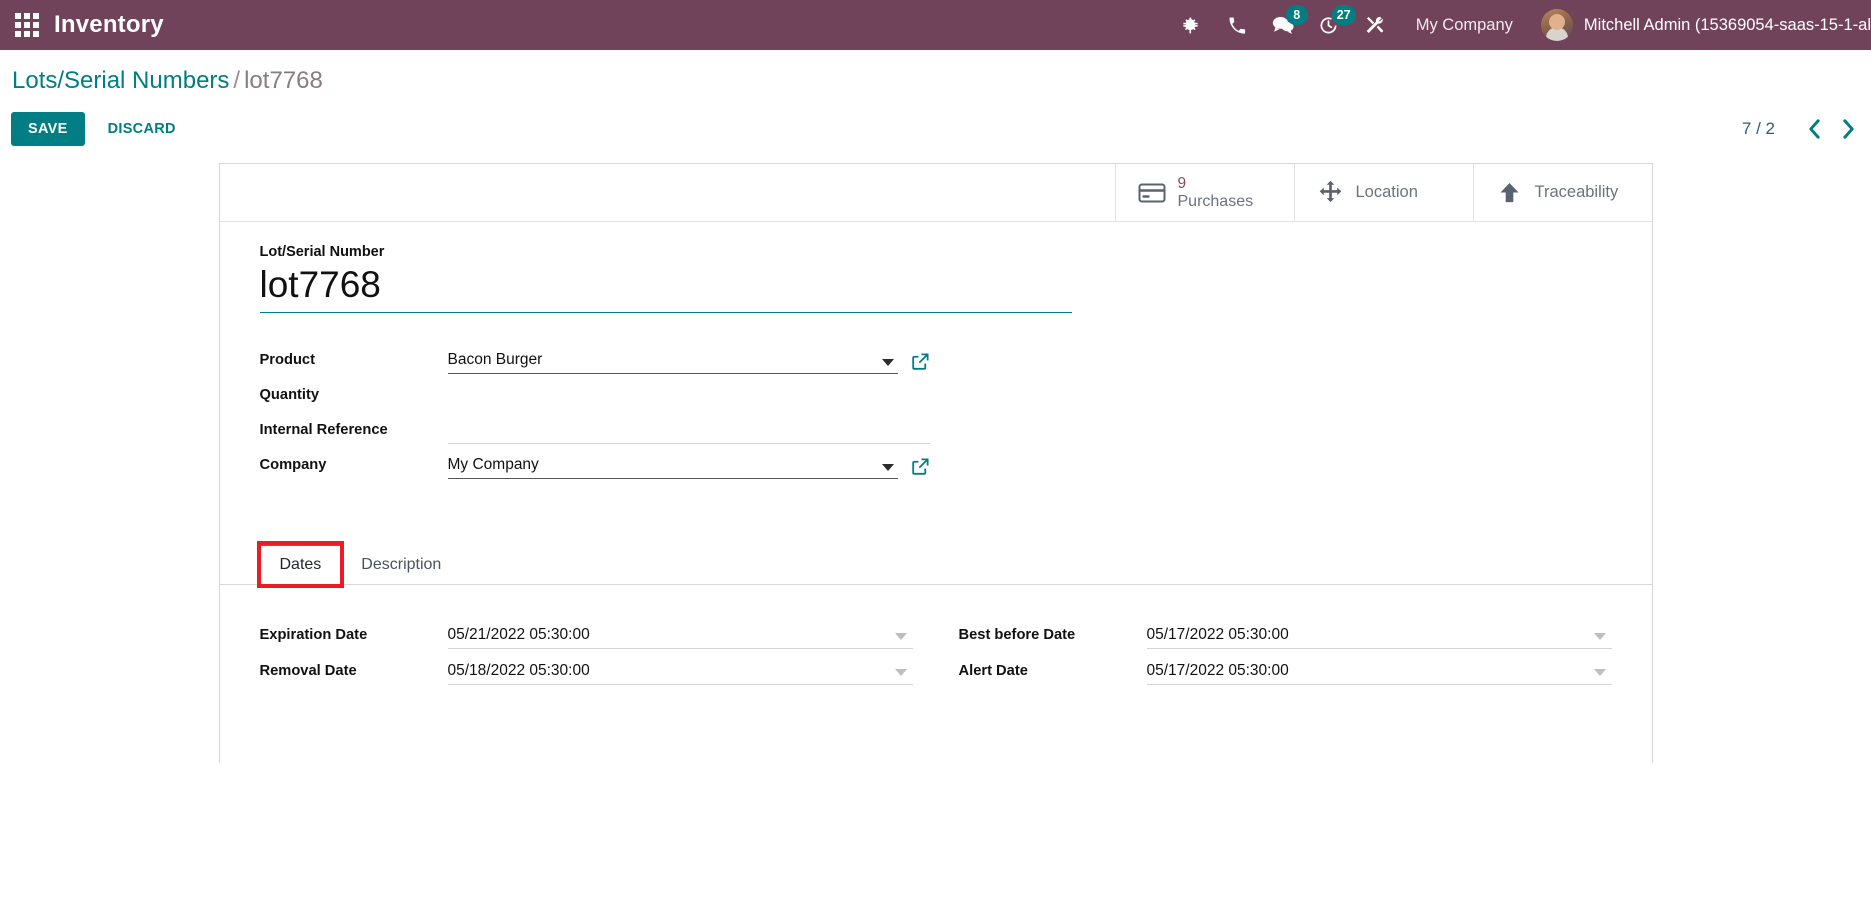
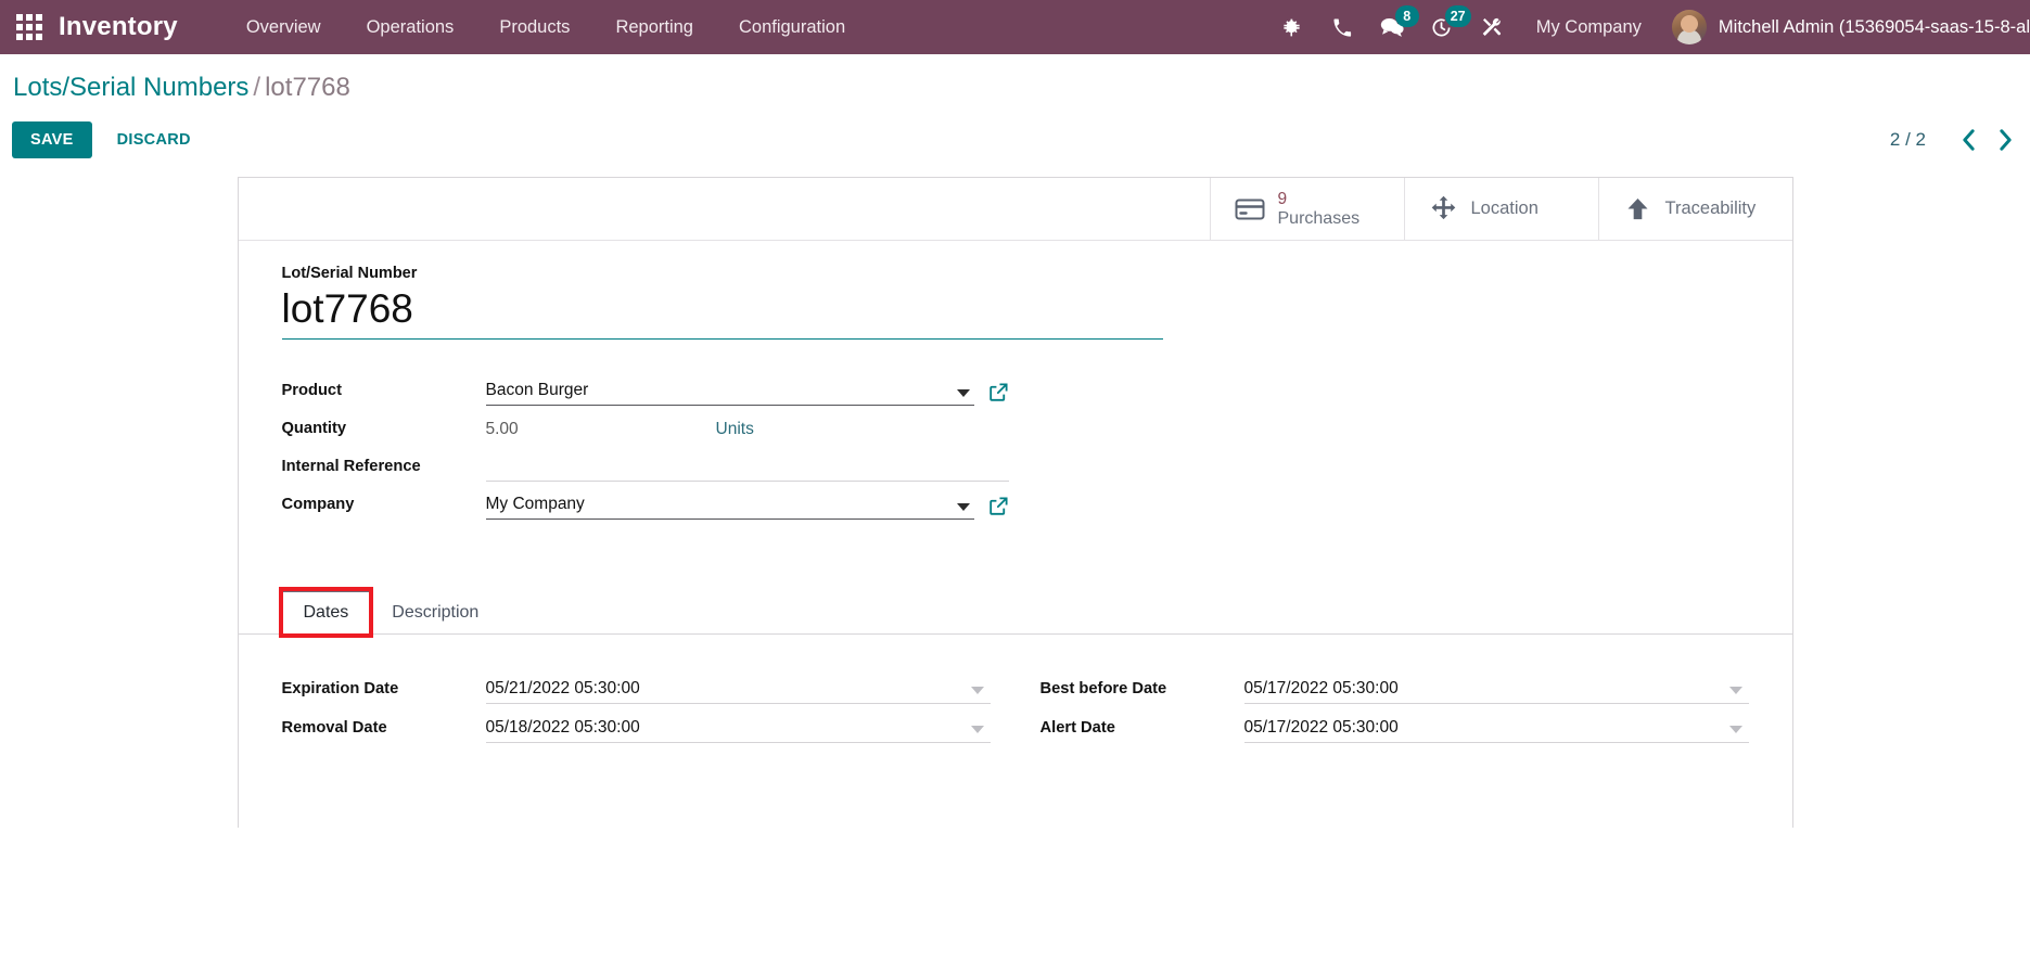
  Inventory
+ Overview
+ Operations
+ Products
+ Reporting
+ Configuration
  8
  27
  My Company
- Mitchell Admin (15369054-saas-15-1-al
+ Mitchell Admin (15369054-saas-15-8-al
  Lots/Serial Numbers / lot7768
  SAVE
  DISCARD
- 7 / 2
+ 2 / 2
  9
  Purchases
  Location
  Traceability
  Lot/Serial Number
  lot7768
  Product
  Bacon Burger
  Quantity
+ 5.00
+ Units
  Internal Reference
  Company
  My Company
  Dates
  Description
  Expiration Date
  05/21/2022 05:30:00
  Removal Date
  05/18/2022 05:30:00
  Best before Date
  05/17/2022 05:30:00
  Alert Date
  05/17/2022 05:30:00
